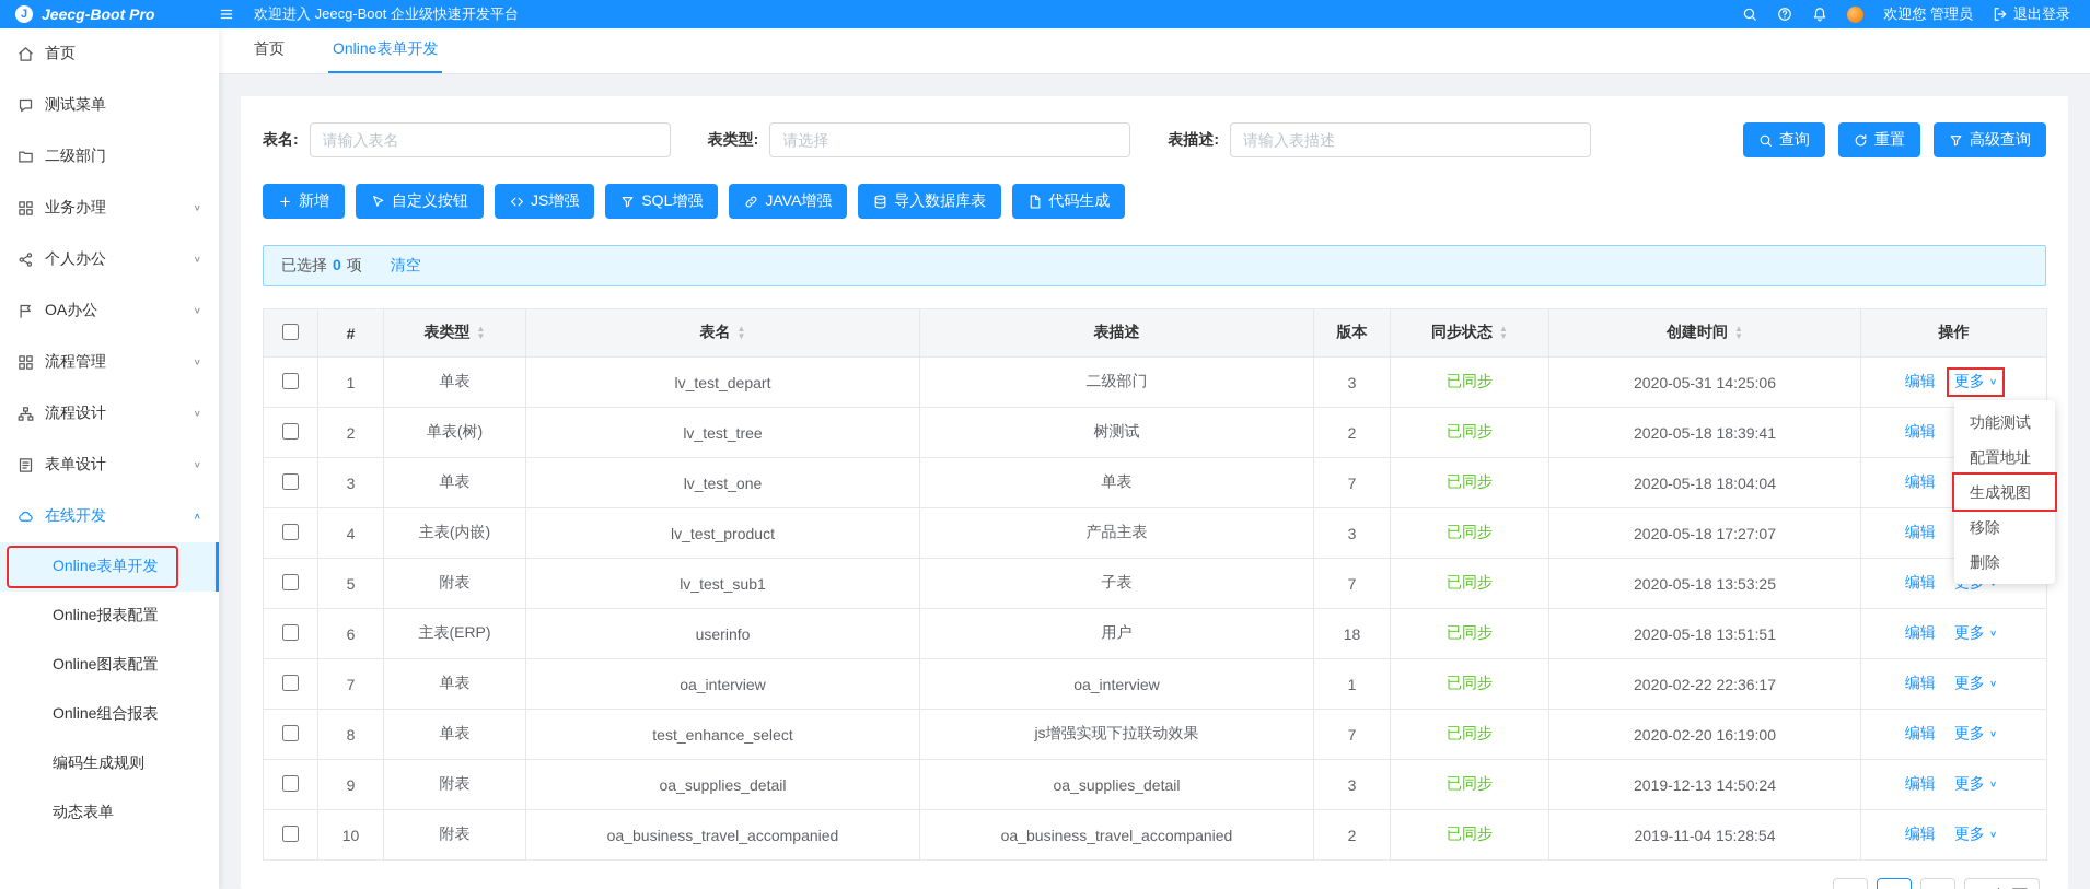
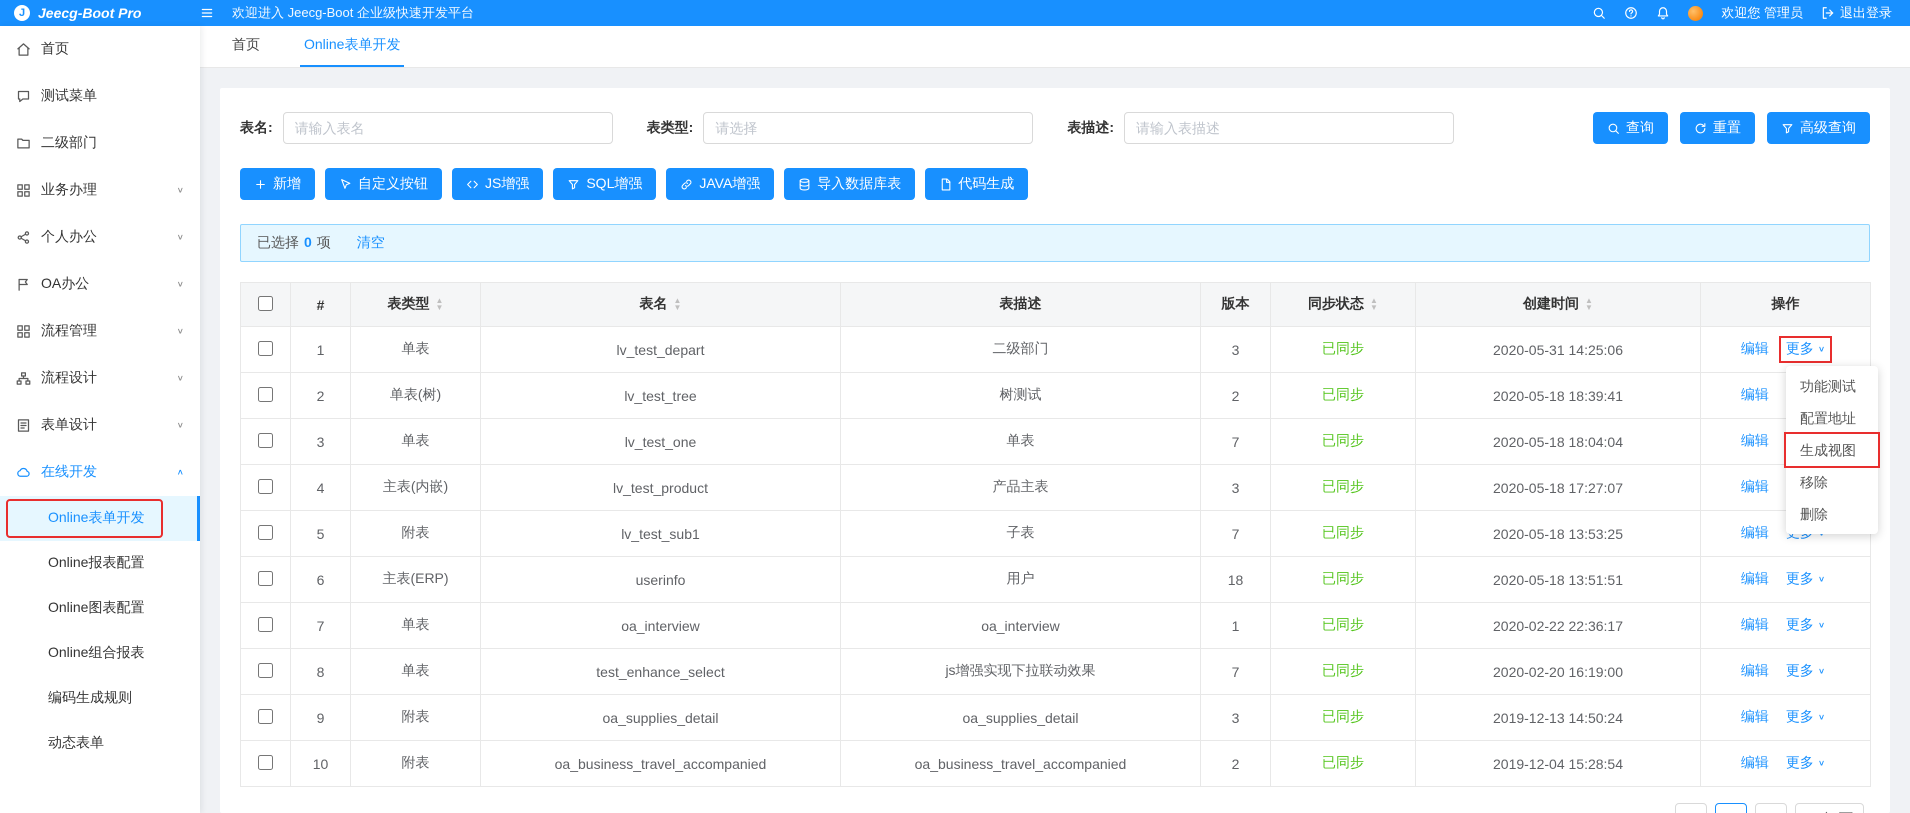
  J
  Jeecg-Boot Pro
  欢迎进入 Jeecg-Boot 企业级快速开发平台
  欢迎您 管理员
  退出登录
  首页
  测试菜单
  二级部门
  业务办理
  ∨
  个人办公
  ∨
  OA办公
  ∨
  流程管理
  ∨
  流程设计
  ∨
  表单设计
  ∨
  在线开发
  ∧
  Online表单开发
  Online报表配置
  Online图表配置
  Online组合报表
  编码生成规则
  动态表单
  首页
  Online表单开发
  表名:
  请输入表名
  表类型:
  请选择
  表描述:
  请输入表描述
  查询
  重置
  高级查询
  新增
  自定义按钮
  JS增强
  SQL增强
  JAVA增强
  导入数据库表
  代码生成
  已选择 0 项
  清空
  	#	表类型 ▲▼	表名 ▲▼	表描述	版本	同步状态 ▲▼	创建时间 ▲▼	操作
  	1	单表	lv_test_depart	二级部门	3	已同步	2020-05-31 14:25:06	编辑 更多 ∨
  	2	单表(树)	lv_test_tree	树测试	2	已同步	2020-05-18 18:39:41	编辑
  	3	单表	lv_test_one	单表	7	已同步	2020-05-18 18:04:04	编辑
  	4	主表(内嵌)	lv_test_product	产品主表	3	已同步	2020-05-18 17:27:07	编辑
  	5	附表	lv_test_sub1	子表	7	已同步	2020-05-18 13:53:25	编辑
  	6	主表(ERP)	userinfo	用户	18	已同步	2020-05-18 13:51:51	编辑 更多 ∨
  	7	单表	oa_interview	oa_interview	1	已同步	2020-02-22 22:36:17	编辑 更多 ∨
  	8	单表	test_enhance_select	js增强实现下拉联动效果	7	已同步	2020-02-20 16:19:00	编辑 更多 ∨
  	9	附表	oa_supplies_detail	oa_supplies_detail	3	已同步	2019-12-13 14:50:24	编辑 更多 ∨
- 	10	附表	oa_business_travel_accompanied	oa_business_travel_accompanied	2	已同步	2019-11-04 15:28:54	编辑 更多 ∨
+ 	10	附表	oa_business_travel_accompanied	oa_business_travel_accompanied	2	已同步	2019-12-04 15:28:54	编辑 更多 ∨
  功能测试
  配置地址
  生成视图
  移除
  删除
